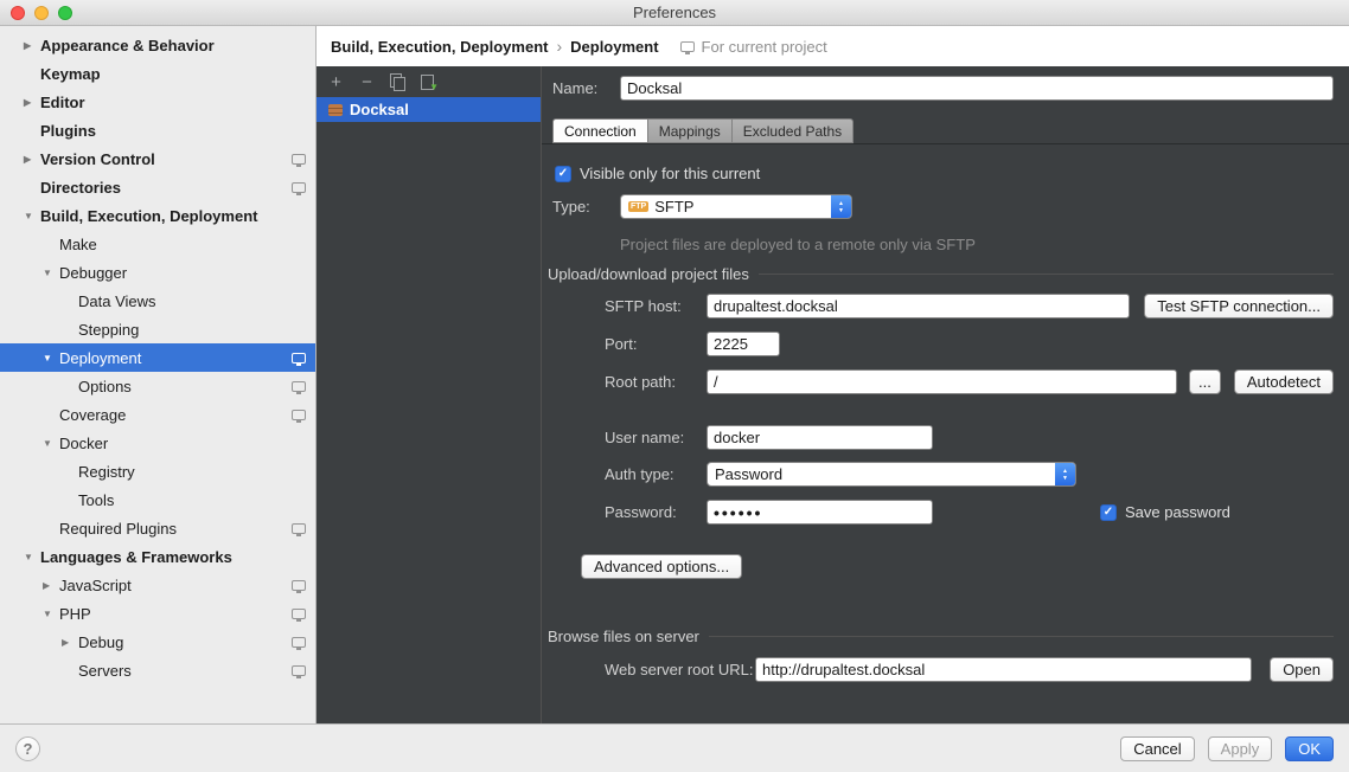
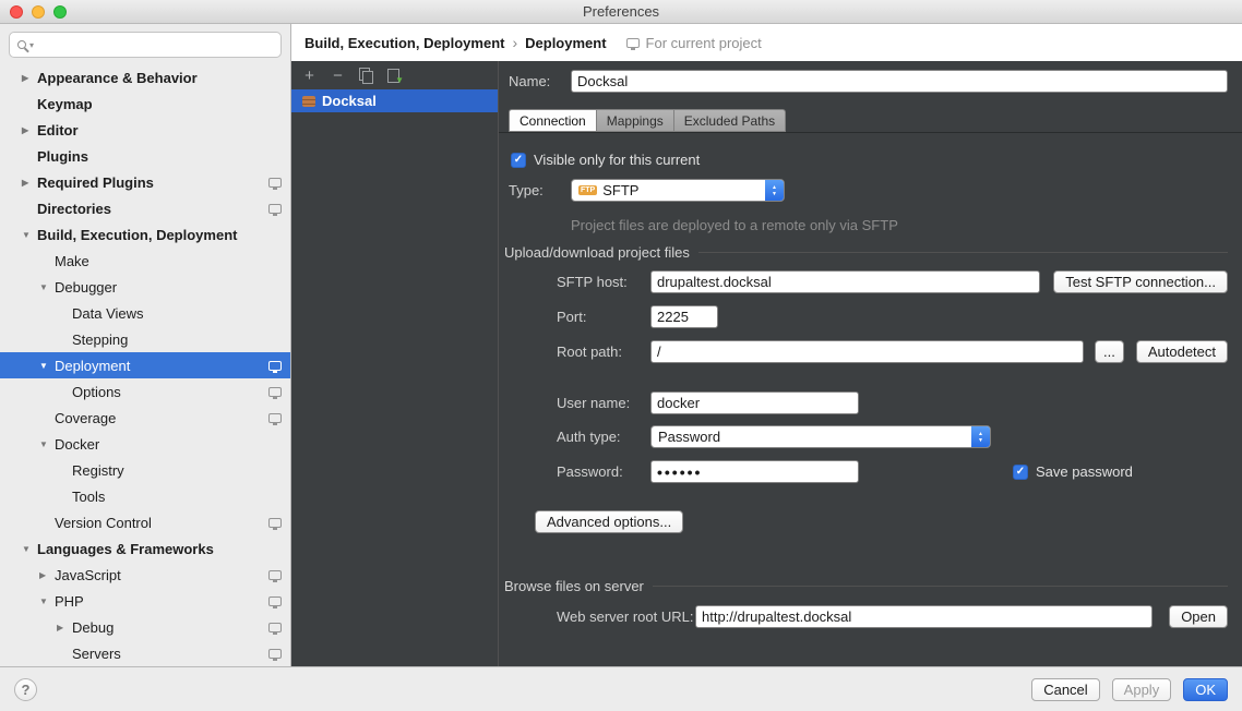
  Preferences
+ ▾
  ▶
  Appearance & Behavior
  Keymap
  ▶
  Editor
  Plugins
  ▶
- Version Control
+ Required Plugins
  Directories
  ▼
  Build, Execution, Deployment
  Make
  ▼
  Debugger
  Data Views
  Stepping
  ▼
  Deployment
  Options
  Coverage
  ▼
  Docker
  Registry
  Tools
- Required Plugins
+ Version Control
  ▼
  Languages & Frameworks
  ▶
  JavaScript
  ▼
  PHP
  ▶
  Debug
  Servers
  Build, Execution, Deployment
  ›
  Deployment
  For current project
  +
  −
  Docksal
  Name:
  Docksal
  Connection
  Mappings
  Excluded Paths
  ✓
  Visible only for this current
  Type:
  SFTP
  Project files are deployed to a remote only via SFTP
  Upload/download project files
  SFTP host:
  drupaltest.docksal
  Test SFTP connection...
  Port:
  2225
  Root path:
  /
  ...
  Autodetect
  User name:
  docker
  Auth type:
  Password
  Password:
  ••••••
  ✓
  Save password
  Advanced options...
  Browse files on server
  Web server root URL:
  http://drupaltest.docksal
  Open
  ?
  Cancel
  Apply
  OK
